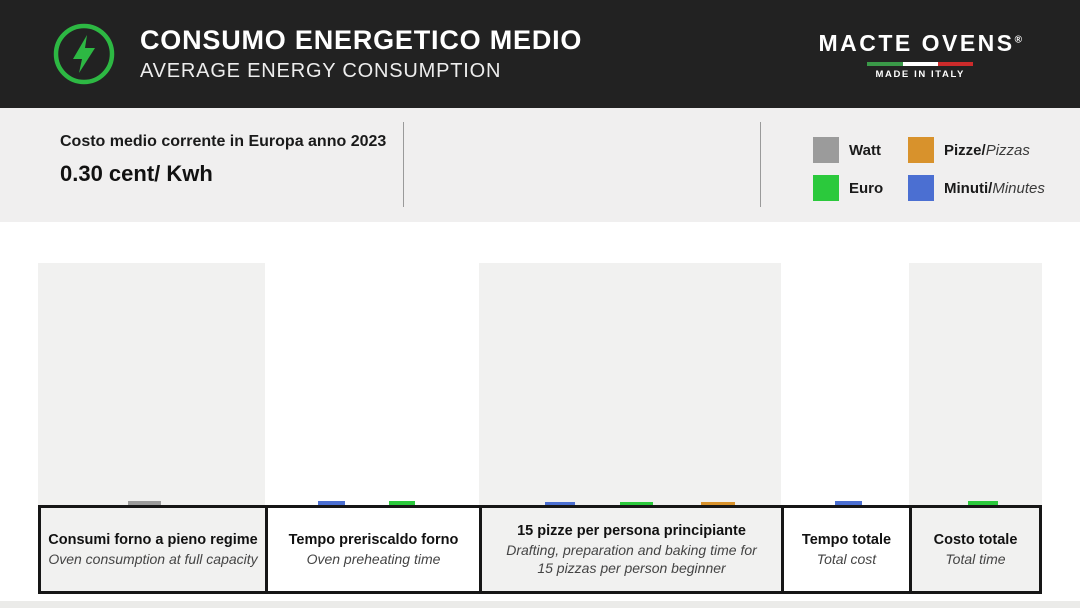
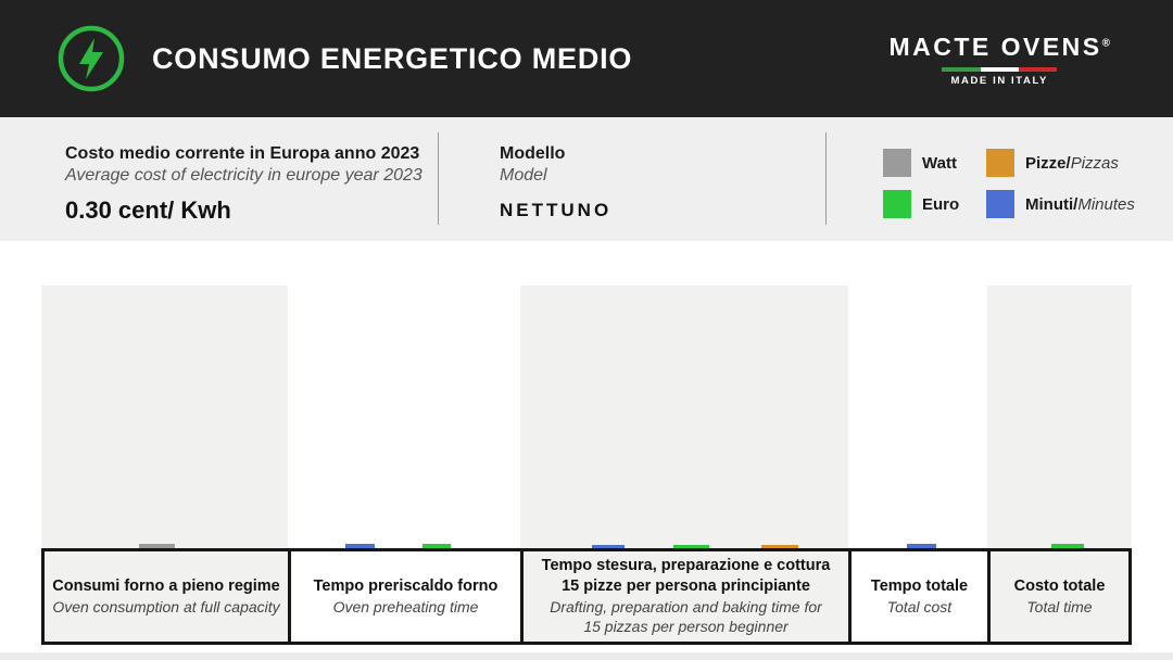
  CONSUMO ENERGETICO MEDIO
- AVERAGE ENERGY CONSUMPTION
  MACTE OVENS®
  MADE IN ITALY
  Costo medio corrente in Europa anno 2023
+ Average cost of electricity in europe year 2023
  0.30 cent/ Kwh
+ Modello
+ Model
+ NETTUNO
  Watt
  Pizze/Pizzas
  Euro
  Minuti/Minutes
  Consumi forno a pieno regime
  Oven consumption at full capacity
  Tempo preriscaldo forno
  Oven preheating time
+ Tempo stesura, preparazione e cottura
  15 pizze per persona principiante
  Drafting, preparation and baking time for
  15 pizzas per person beginner
  Tempo totale
  Total cost
  Costo totale
  Total time
